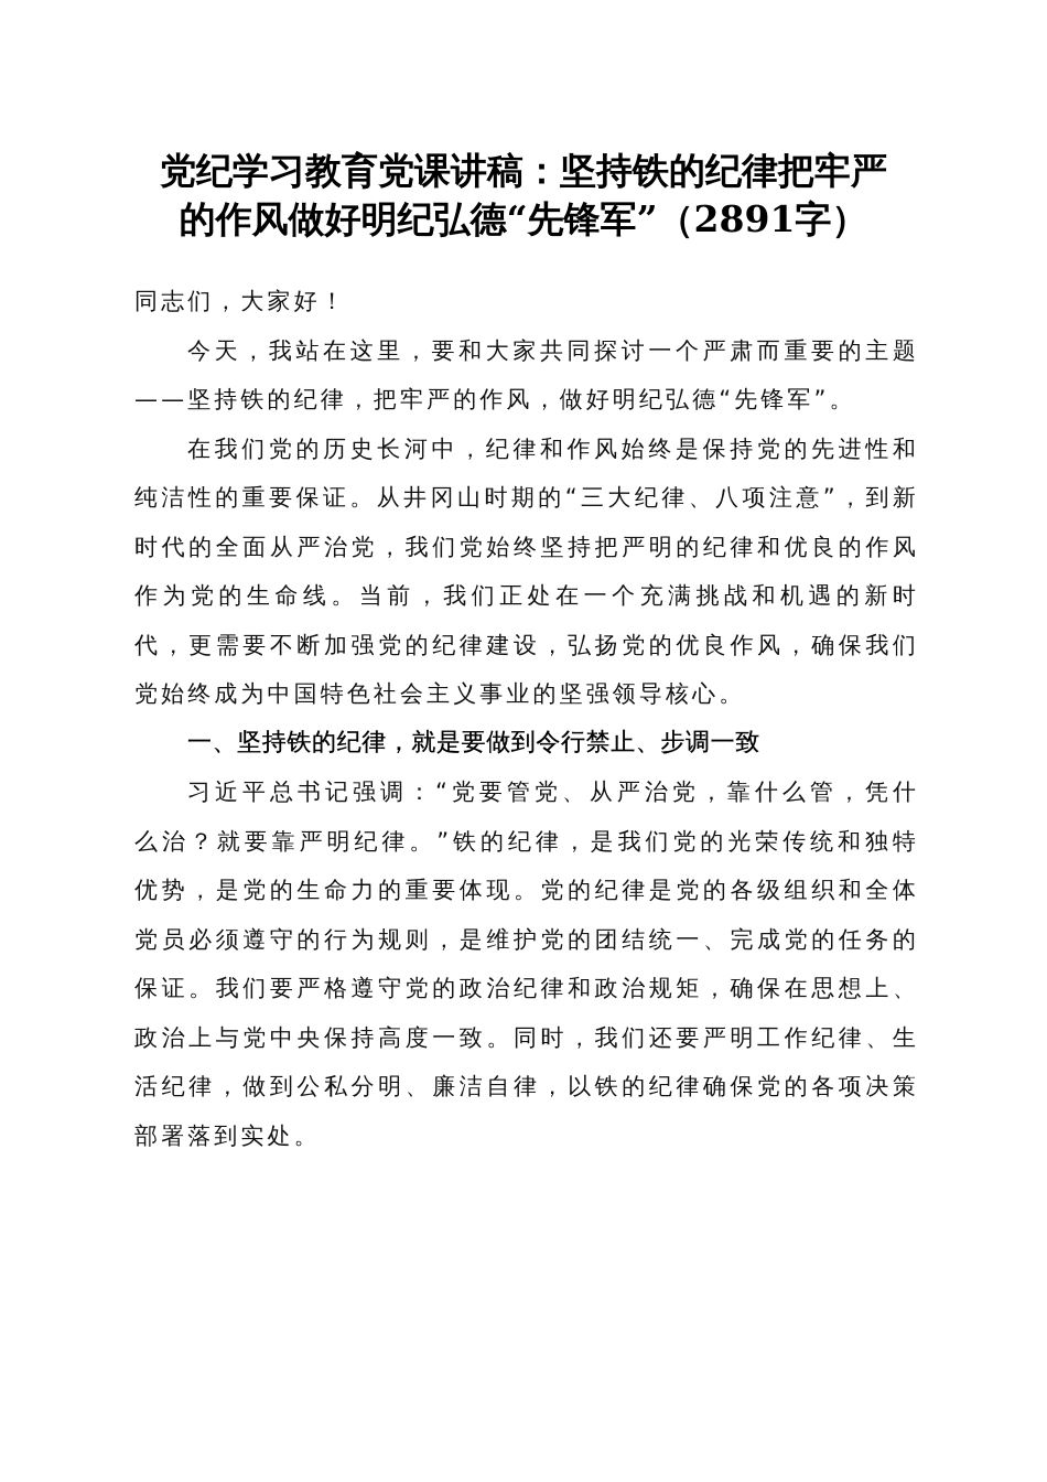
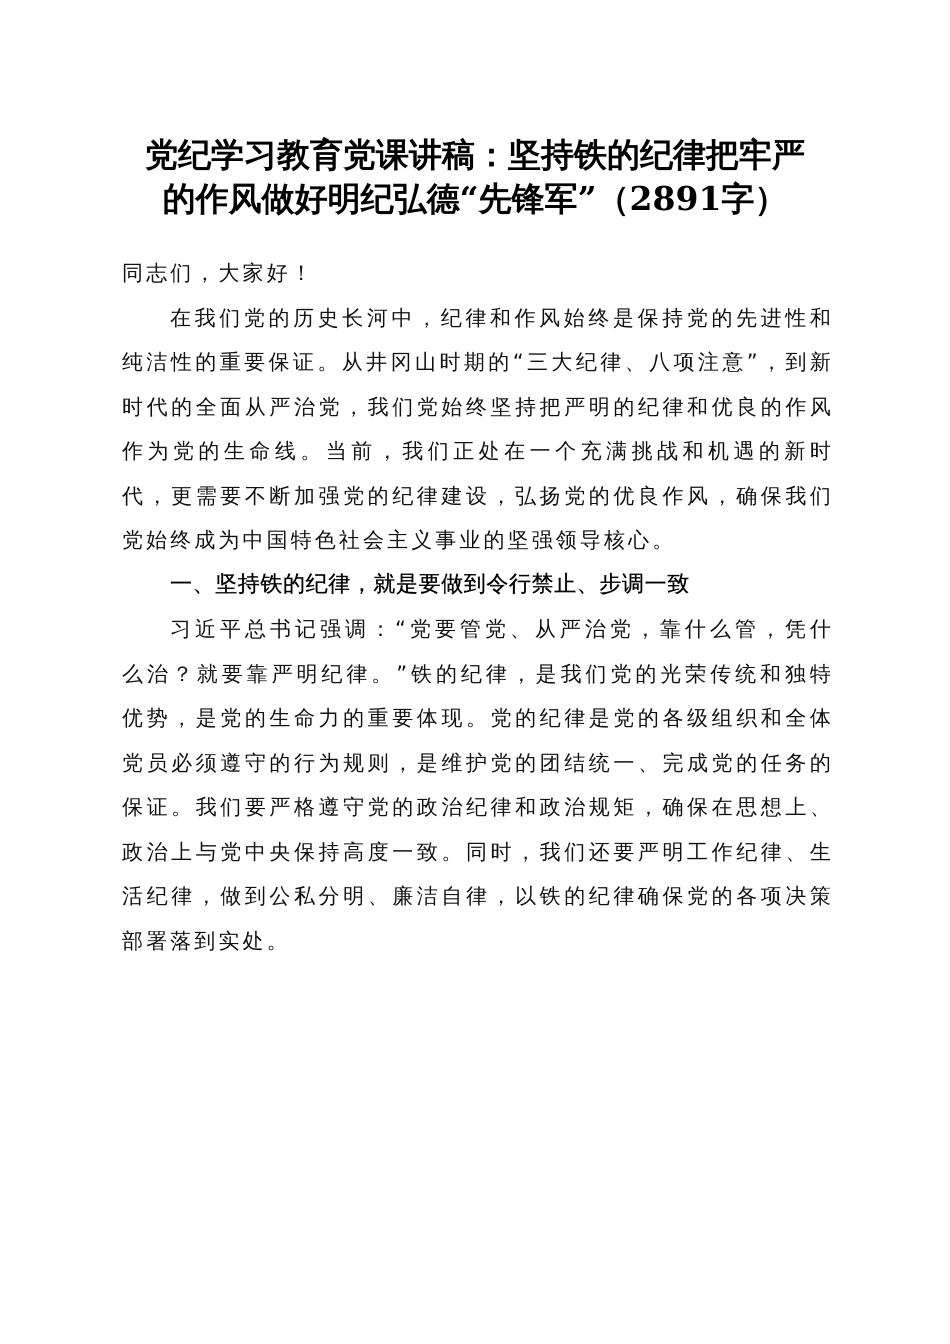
  党纪学习教育党课讲稿：坚持铁的纪律把牢严
  的作风做好明纪弘德“先锋军”（2891字）
  同志们，大家好！
- 今天，我站在这里，要和大家共同探讨一个严肃而重要的主题——坚持铁的纪律，把牢严的作风，做好明纪弘德“先锋军”。
  在我们党的历史长河中，纪律和作风始终是保持党的先进性和纯洁性的重要保证。从井冈山时期的“三大纪律、八项注意”，到新时代的全面从严治党，我们党始终坚持把严明的纪律和优良的作风作为党的生命线。当前，我们正处在一个充满挑战和机遇的新时代，更需要不断加强党的纪律建设，弘扬党的优良作风，确保我们党始终成为中国特色社会主义事业的坚强领导核心。
  一、坚持铁的纪律，就是要做到令行禁止、步调一致
  习近平总书记强调：“党要管党、从严治党，靠什么管，凭什么治？就要靠严明纪律。”铁的纪律，是我们党的光荣传统和独特优势，是党的生命力的重要体现。党的纪律是党的各级组织和全体党员必须遵守的行为规则，是维护党的团结统一、完成党的任务的保证。我们要严格遵守党的政治纪律和政治规矩，确保在思想上、政治上与党中央保持高度一致。同时，我们还要严明工作纪律、生活纪律，做到公私分明、廉洁自律，以铁的纪律确保党的各项决策部署落到实处。
